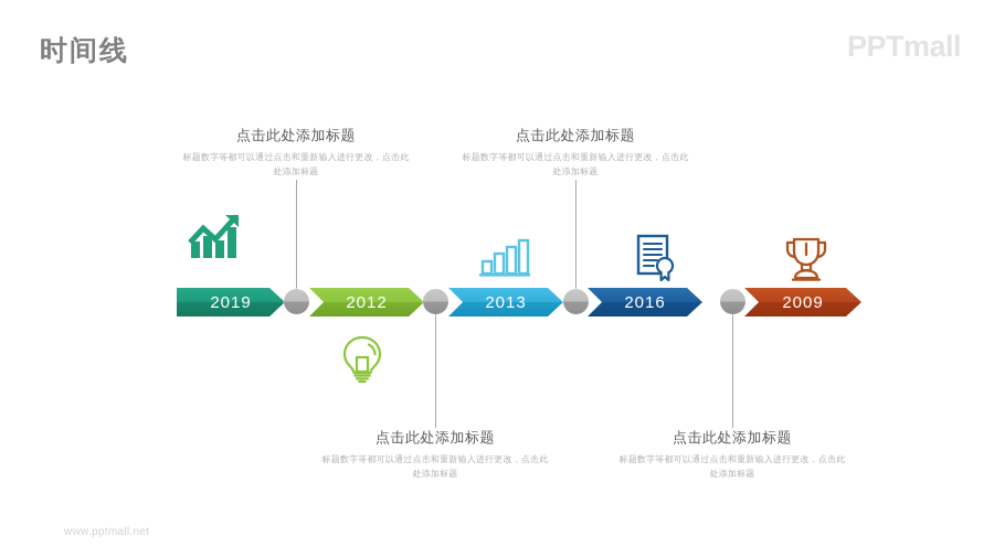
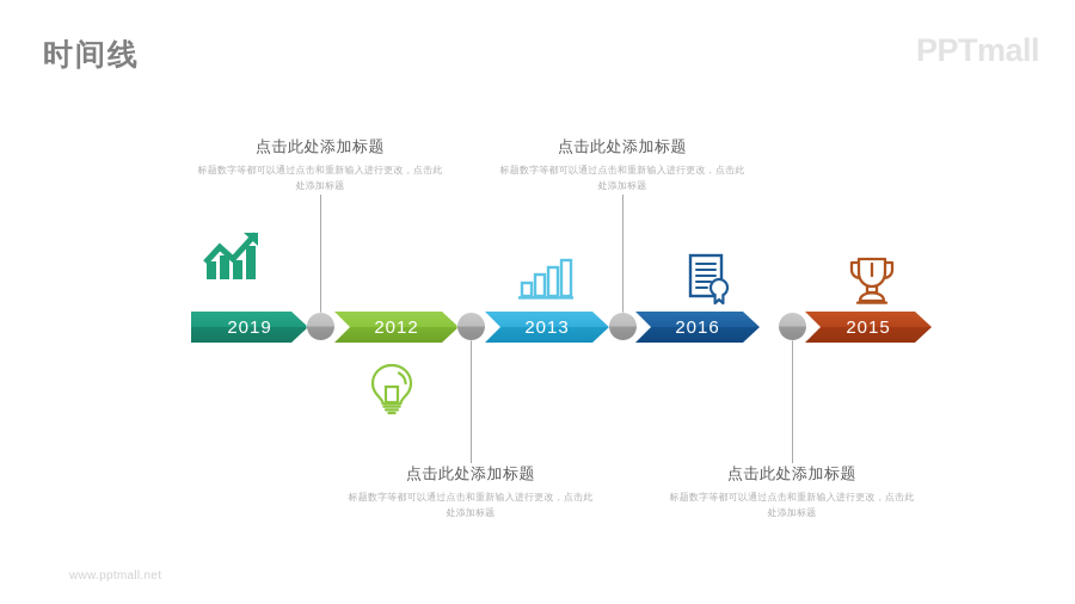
  时间线
  PPTmall
  2019
  2012
  2013
  2016
- 2009
+ 2015
  点击此处添加标题
  标题数字等都可以通过点击和重新输入进行更改，点击此处添加标题
  点击此处添加标题
  标题数字等都可以通过点击和重新输入进行更改，点击此处添加标题
  点击此处添加标题
  标题数字等都可以通过点击和重新输入进行更改，点击此处添加标题
  点击此处添加标题
  标题数字等都可以通过点击和重新输入进行更改，点击此处添加标题
  www.pptmall.net
